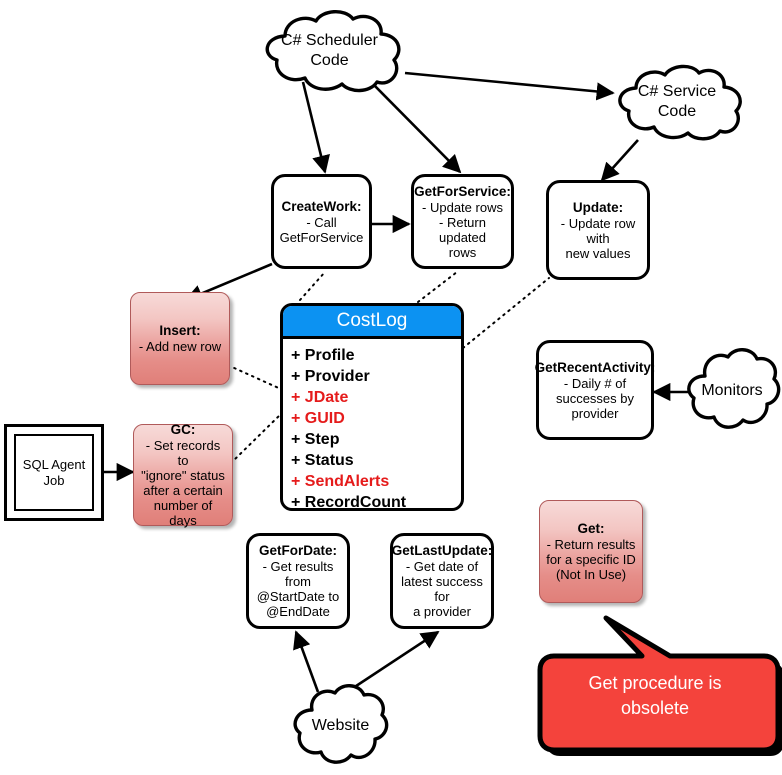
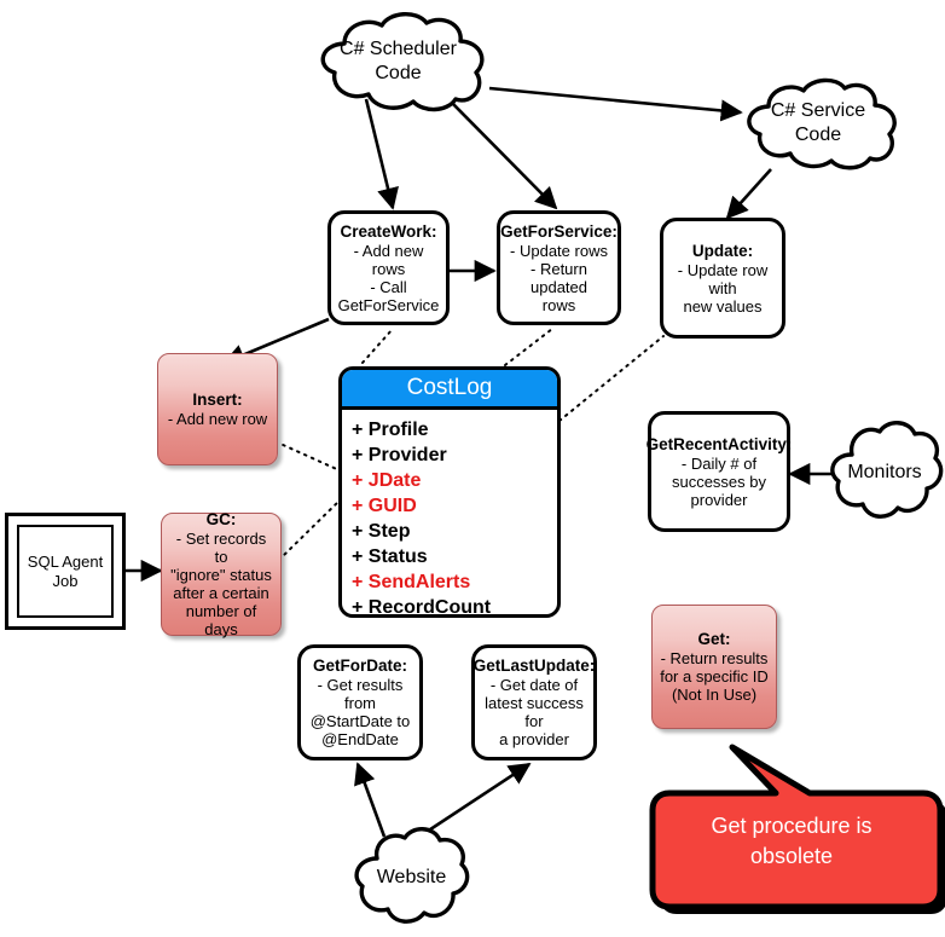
  C# Scheduler
  Code
  C# Service
  Code
  Monitors
  Website
  CreateWork:
+ - Add new rows
  - Call
  GetForService
  GetForService:
  - Update rows
  - Return updated
  rows
  Update:
  - Update row with
  new values
  Insert:
  - Add new row
  GC:
  - Set records to
  "ignore" status
  after a certain
  number of days
  GetRecentActivity:
  - Daily # of
  successes by
  provider
  GetForDate:
  - Get results from
  @StartDate to
  @EndDate
  GetLastUpdate:
  - Get date of
  latest success for
  a provider
  Get:
  - Return results
  for a specific ID
  (Not In Use)
  SQL Agent
  Job
  CostLog
  + Profile
  + Provider
  + JDate
  + GUID
  + Step
  + Status
  + SendAlerts
  + RecordCount
  Get procedure is
  obsolete
